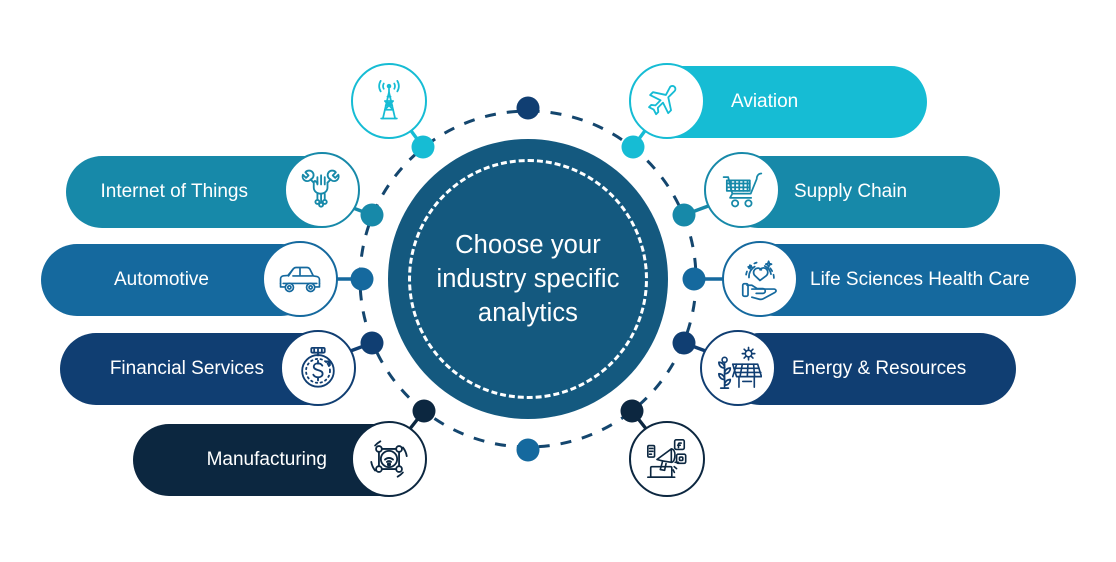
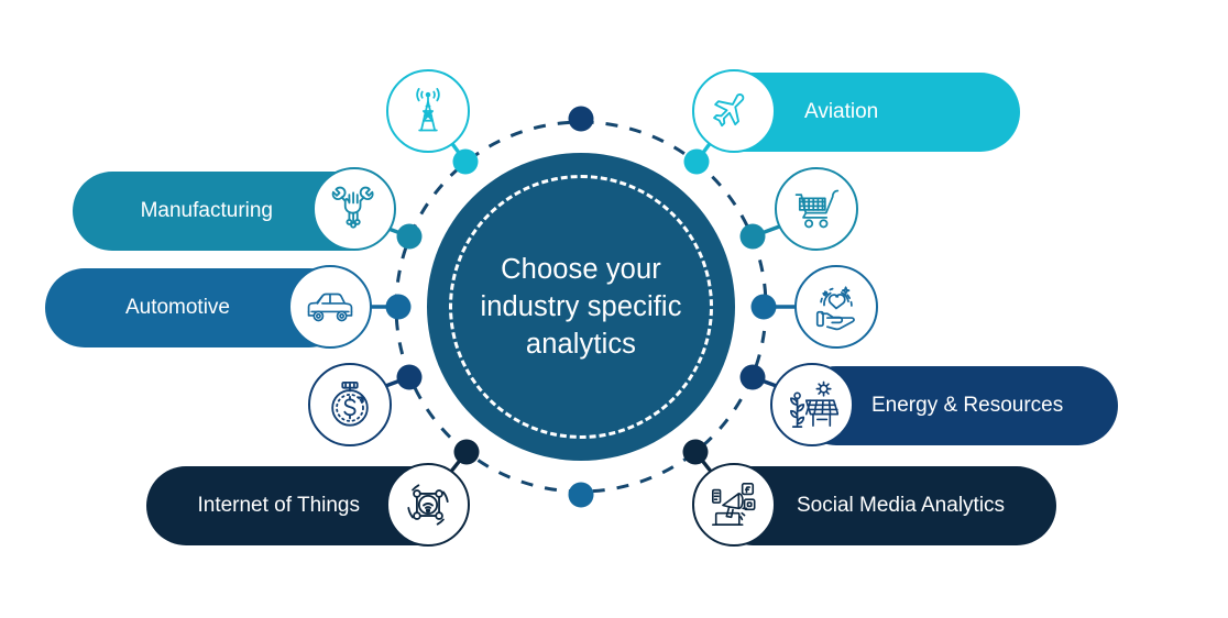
  Choose your
  industry specific
  analytics
- Internet of Things
+ Manufacturing
  Automotive
- Financial Services
- Manufacturing
+ Internet of Things
  Aviation
- Supply Chain
- Life Sciences Health Care
  Energy & Resources
+ Social Media Analytics
